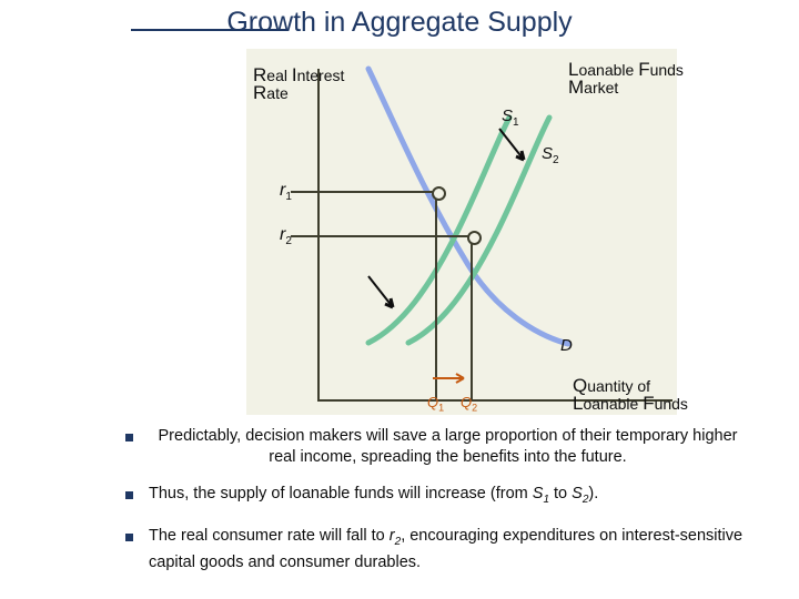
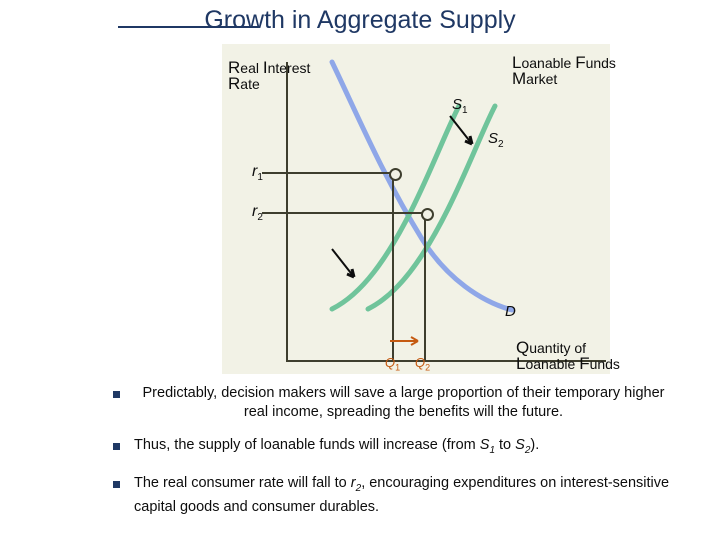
  Growth in Aggregate Supply
  Real Interest
  Rate
  Loanable Funds
  Market
  Quantity of
  Loanable Funds
  S1
  S2
  D
  r1
  r2
  Q1
  Q2
- Predictably, decision makers will save a large proportion of their temporary higher real income, spreading the benefits into the future.
+ Predictably, decision makers will save a large proportion of their temporary higher real income, spreading the benefits will the future.
  Thus, the supply of loanable funds will increase (from S1 to S2).
  The real consumer rate will fall to r2, encouraging expenditures on interest-sensitive capital goods and consumer durables.
